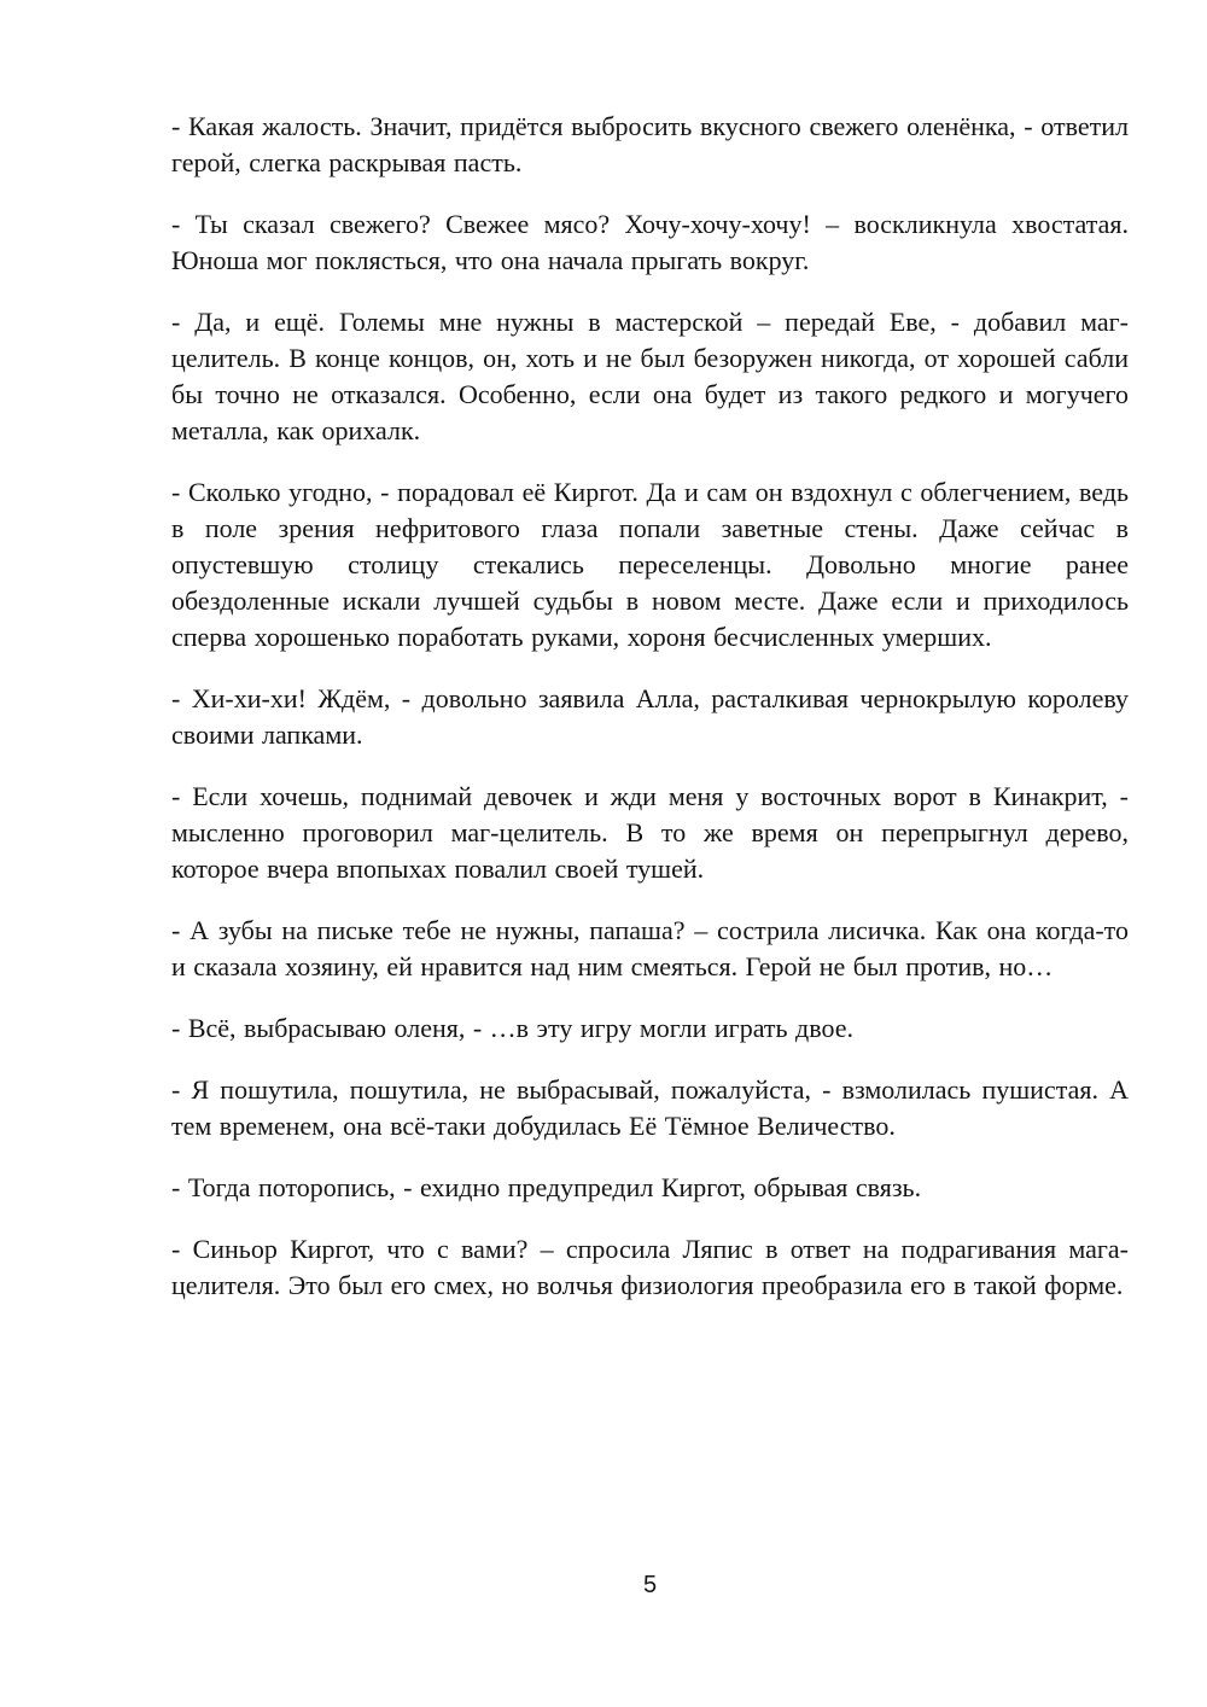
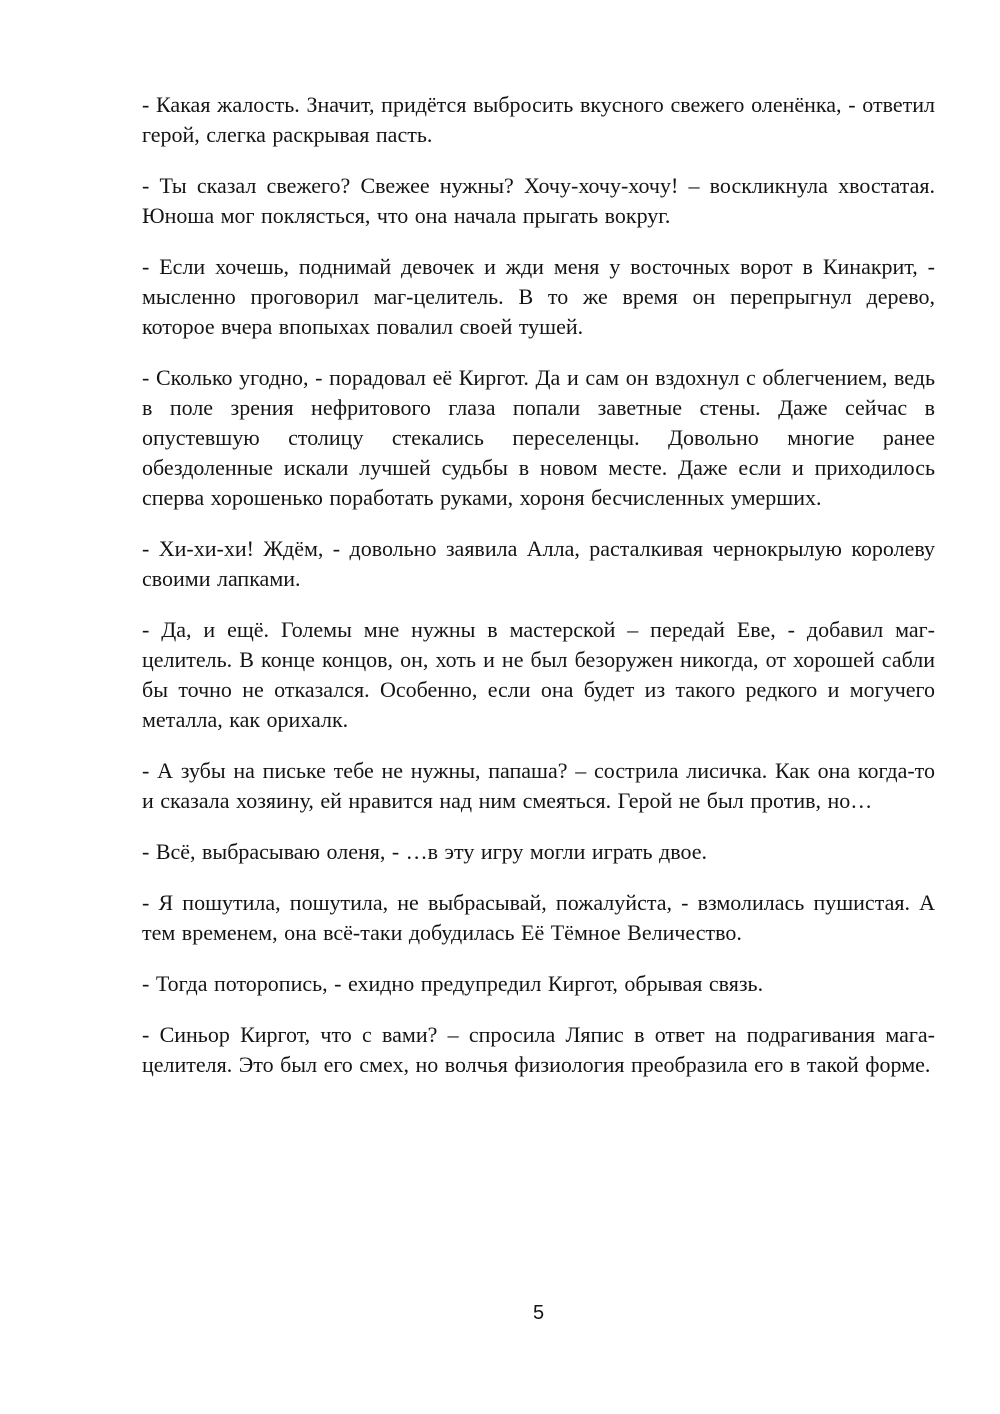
  - Какая жалость. Значит, придётся выбросить вкусного свежего оленёнка, - ответил герой, слегка раскрывая пасть.
- - Ты сказал свежего? Свежее мясо? Хочу-хочу-хочу! – воскликнула хвостатая. Юноша мог поклясться, что она начала прыгать вокруг.
+ - Ты сказал свежего? Свежее нужны? Хочу-хочу-хочу! – воскликнула хвостатая. Юноша мог поклясться, что она начала прыгать вокруг.
- - Да, и ещё. Големы мне нужны в мастерской – передай Еве, - добавил маг-целитель. В конце концов, он, хоть и не был безоружен никогда, от хорошей сабли бы точно не отказался. Особенно, если она будет из такого редкого и могучего металла, как орихалк.
+ - Если хочешь, поднимай девочек и жди меня у восточных ворот в Кинакрит, - мысленно проговорил маг-целитель. В то же время он перепрыгнул дерево, которое вчера впопыхах повалил своей тушей.
  - Сколько угодно, - порадовал её Киргот. Да и сам он вздохнул с облегчением, ведь в поле зрения нефритового глаза попали заветные стены. Даже сейчас в опустевшую столицу стекались переселенцы. Довольно многие ранее обездоленные искали лучшей судьбы в новом месте. Даже если и приходилось сперва хорошенько поработать руками, хороня бесчисленных умерших.
  - Хи-хи-хи! Ждём, - довольно заявила Алла, расталкивая чернокрылую королеву своими лапками.
- - Если хочешь, поднимай девочек и жди меня у восточных ворот в Кинакрит, - мысленно проговорил маг-целитель. В то же время он перепрыгнул дерево, которое вчера впопыхах повалил своей тушей.
+ - Да, и ещё. Големы мне нужны в мастерской – передай Еве, - добавил маг-целитель. В конце концов, он, хоть и не был безоружен никогда, от хорошей сабли бы точно не отказался. Особенно, если она будет из такого редкого и могучего металла, как орихалк.
  - А зубы на письке тебе не нужны, папаша? – сострила лисичка. Как она когда-то и сказала хозяину, ей нравится над ним смеяться. Герой не был против, но…
  - Всё, выбрасываю оленя, - …в эту игру могли играть двое.
  - Я пошутила, пошутила, не выбрасывай, пожалуйста, - взмолилась пушистая. А тем временем, она всё-таки добудилась Её Тёмное Величество.
  - Тогда поторопись, - ехидно предупредил Киргот, обрывая связь.
  - Синьор Киргот, что с вами? – спросила Ляпис в ответ на подрагивания мага-целителя. Это был его смех, но волчья физиология преобразила его в такой форме.
  5
